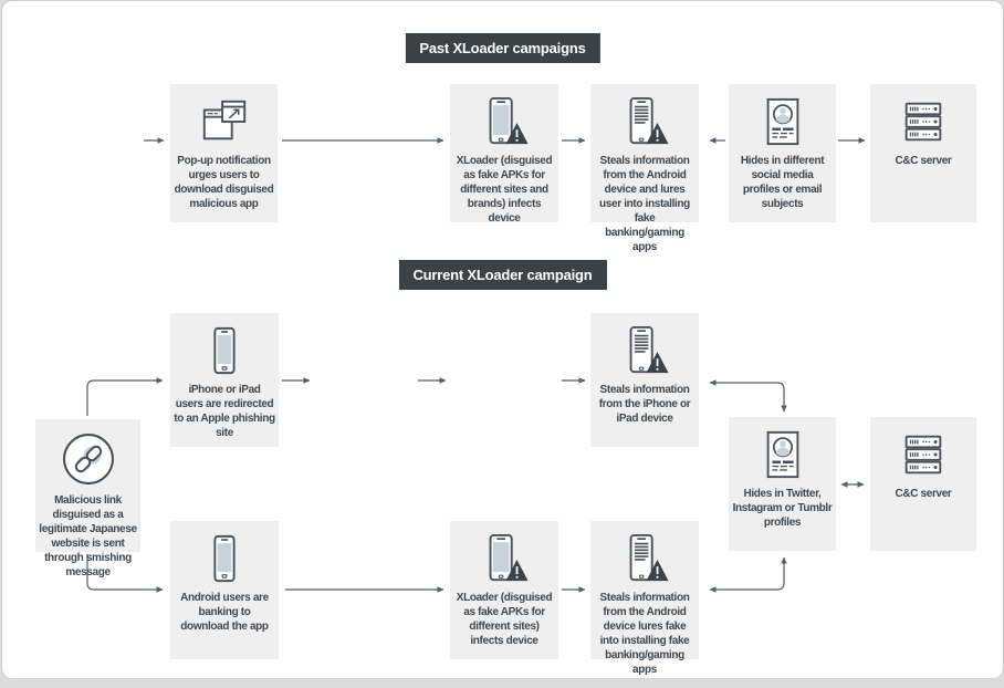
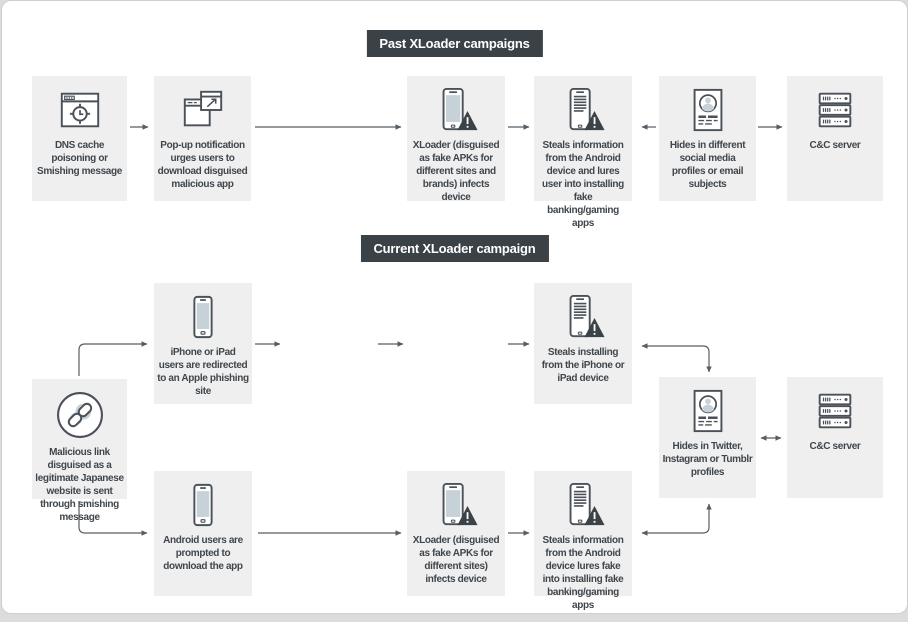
  Past XLoader campaigns
  Current XLoader campaign
+ DNS cache poisoning or Smishing message
  Pop-up notification urges users to download disguised malicious app
  XLoader (disguised as fake APKs for different sites and brands) infects device
  Steals information from the Android device and lures user into installing fake banking/gaming apps
  Hides in different social media profiles or email subjects
  C&C server
  Malicious link disguised as a legitimate Japanese website is sent through smishing message
  iPhone or iPad users are redirected to an Apple phishing site
- Steals information from the iPhone or iPad device
+ Steals installing from the iPhone or iPad device
- Android users are banking to download the app
+ Android users are prompted to download the app
  XLoader (disguised as fake APKs for different sites) infects device
  Steals information from the Android device lures fake into installing fake banking/gaming apps
  Hides in Twitter, Instagram or Tumblr profiles
  C&C server
